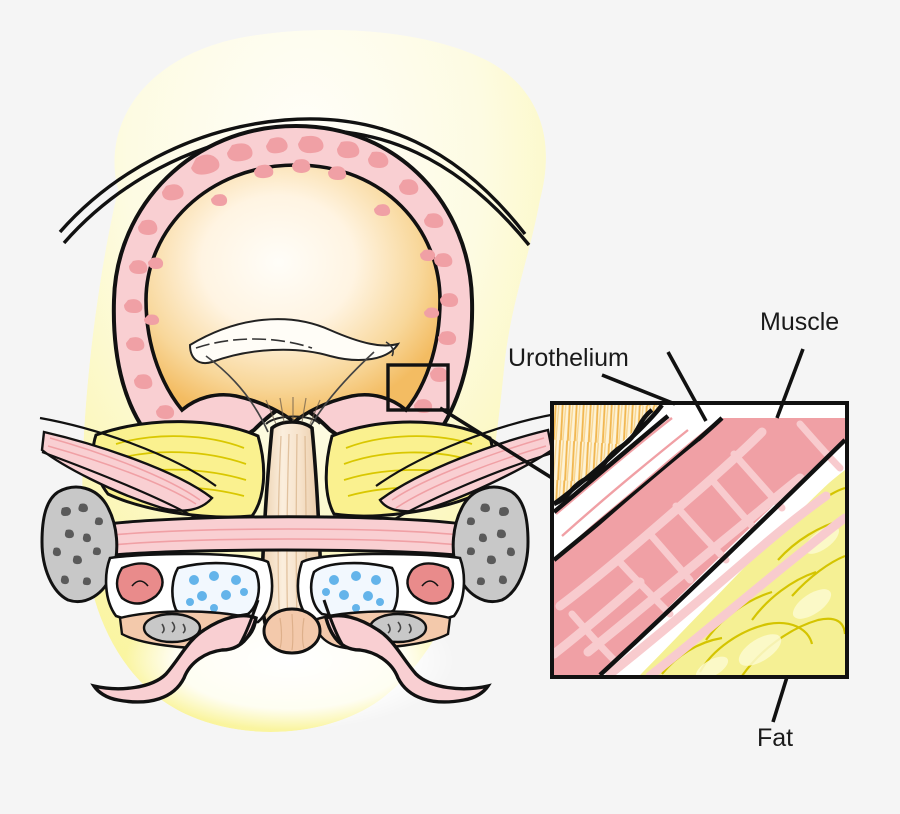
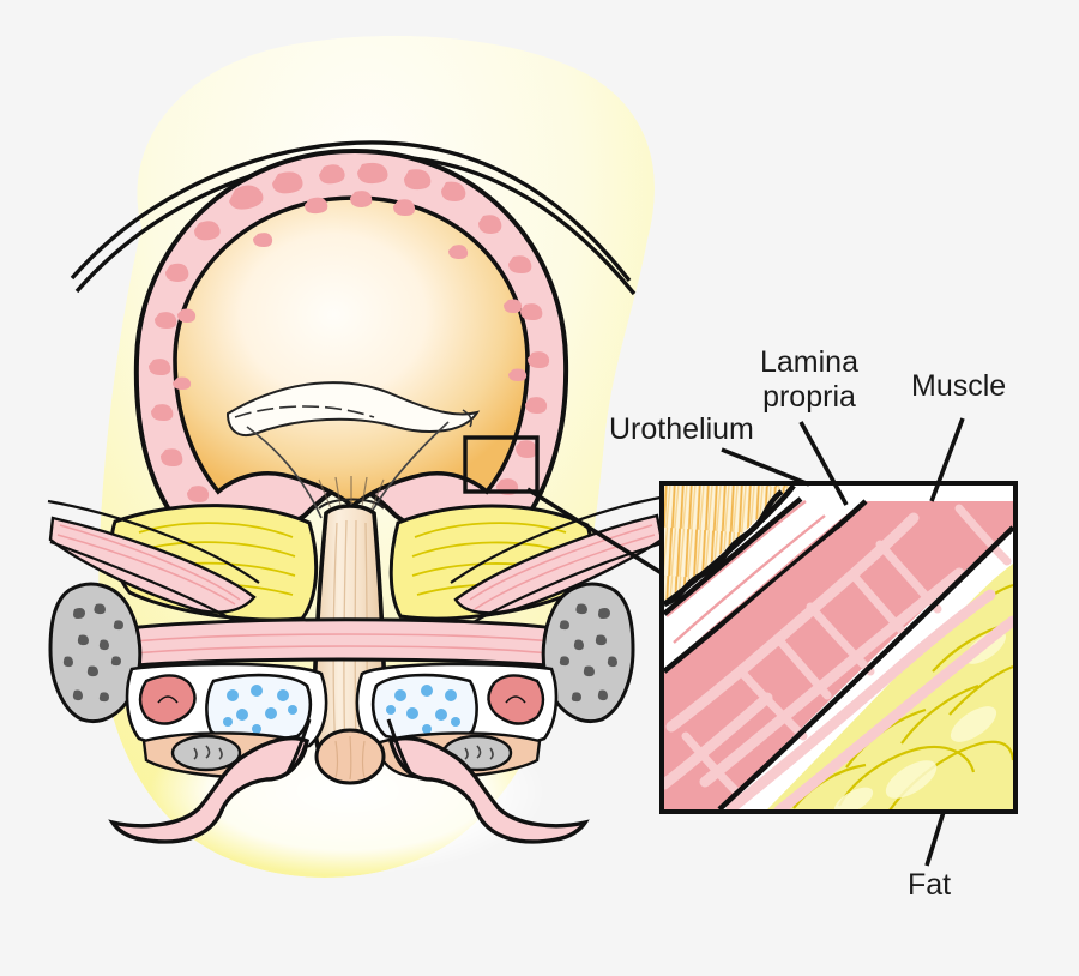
  Urothelium
+ Lamina
+ propria
  Muscle
  Fat
